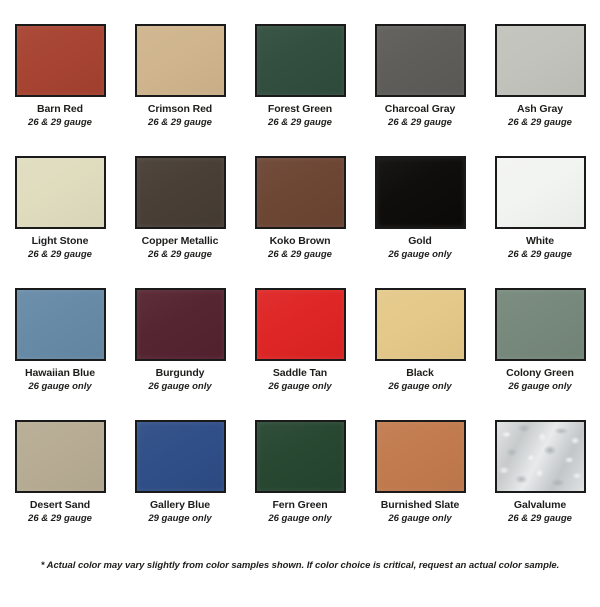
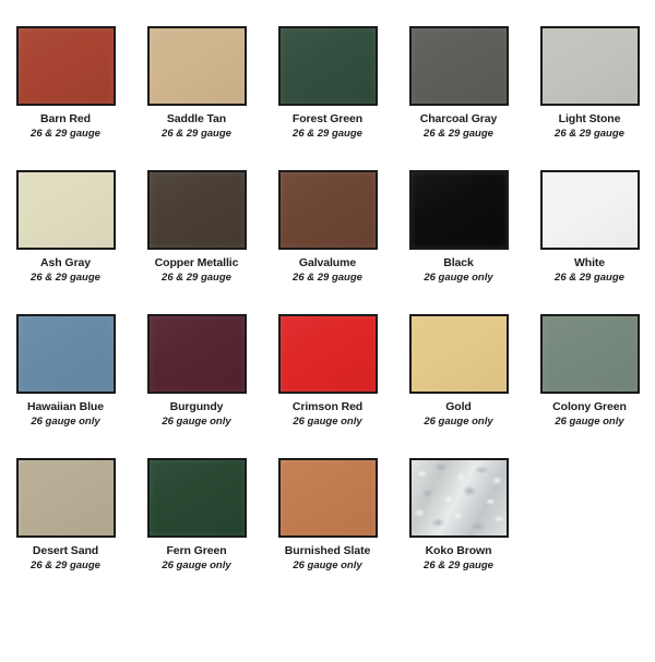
  Barn Red
  26 & 29 gauge
- Crimson Red
+ Saddle Tan
  26 & 29 gauge
  Forest Green
  26 & 29 gauge
  Charcoal Gray
  26 & 29 gauge
- Ash Gray
+ Light Stone
  26 & 29 gauge
- Light Stone
+ Ash Gray
  26 & 29 gauge
  Copper Metallic
  26 & 29 gauge
- Koko Brown
+ Galvalume
  26 & 29 gauge
- Gold
+ Black
  26 gauge only
  White
  26 & 29 gauge
  Hawaiian Blue
  26 gauge only
  Burgundy
  26 gauge only
- Saddle Tan
+ Crimson Red
  26 gauge only
- Black
+ Gold
  26 gauge only
  Colony Green
  26 gauge only
  Desert Sand
  26 & 29 gauge
- Gallery Blue
- 29 gauge only
  Fern Green
  26 gauge only
  Burnished Slate
  26 gauge only
- Galvalume
+ Koko Brown
  26 & 29 gauge
- * Actual color may vary slightly from color samples shown. If color choice is critical, request an actual color sample.
